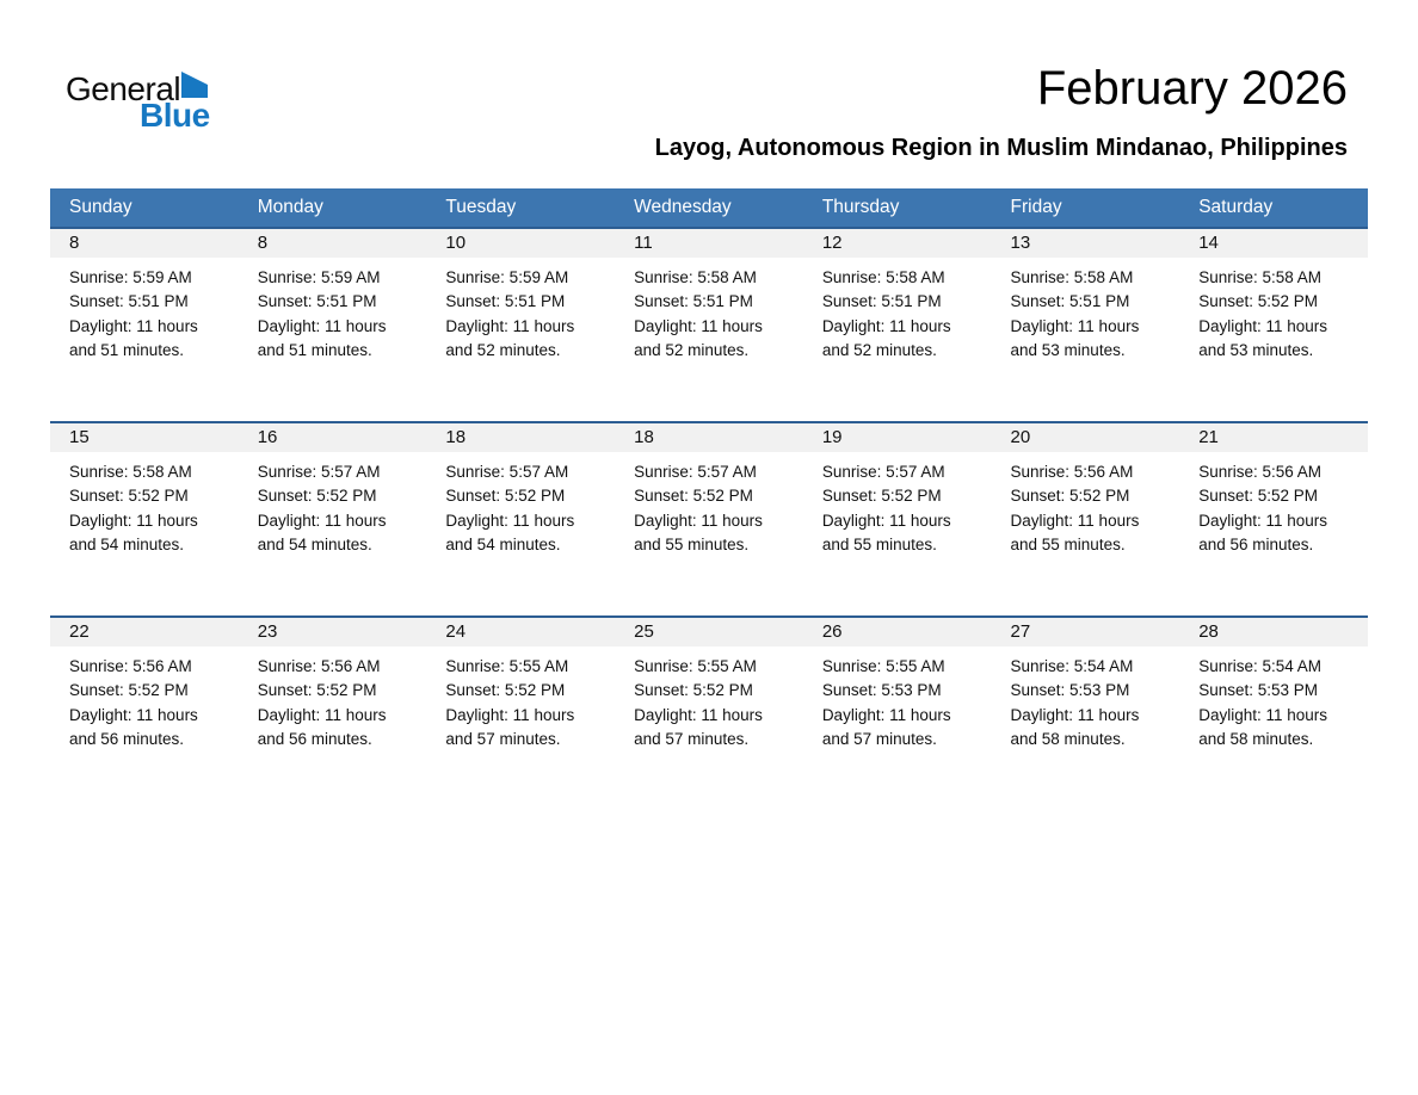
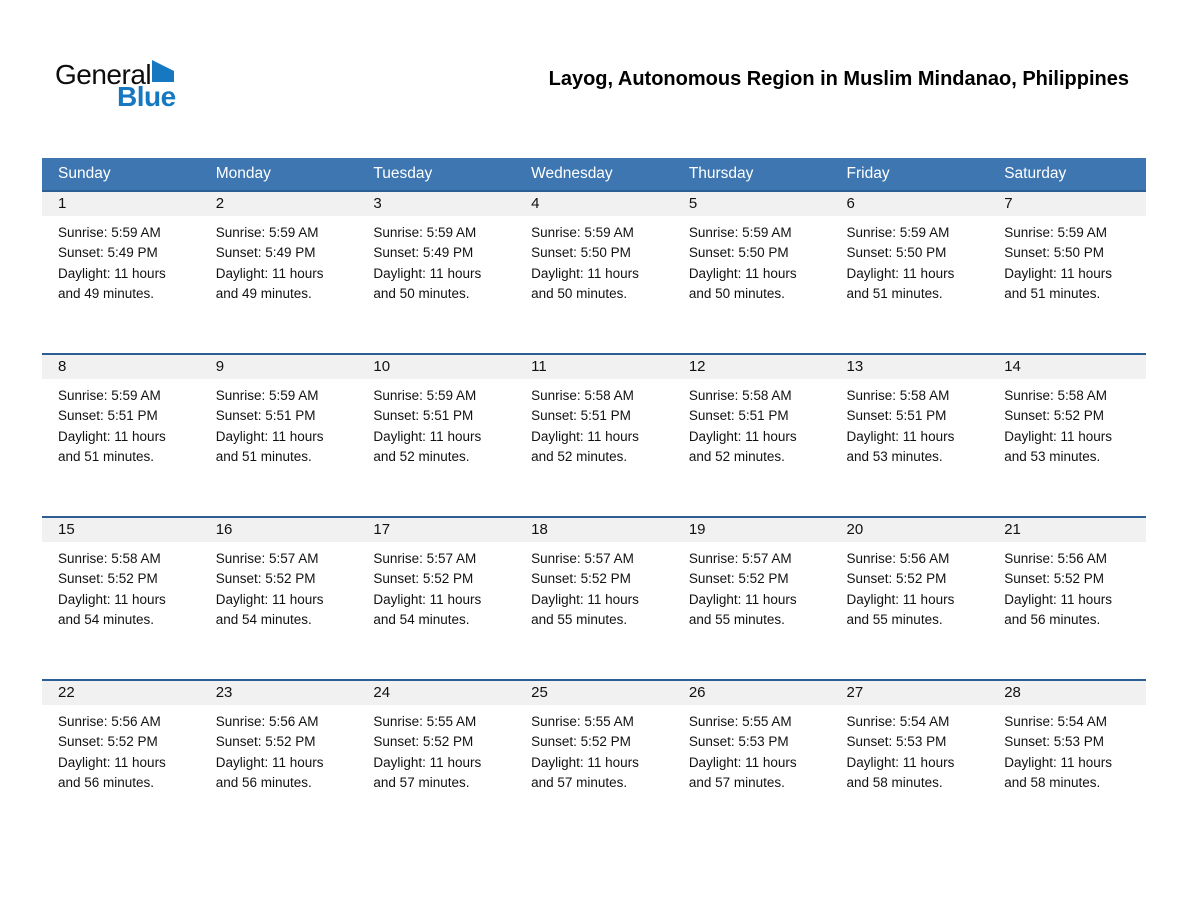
  General
  Blue
- February 2026
  Layog, Autonomous Region in Muslim Mindanao, Philippines
  Sunday	Monday	Tuesday	Wednesday	Thursday	Friday	Saturday
+ 1Sunrise: 5:59 AMSunset: 5:49 PMDaylight: 11 hours and 49 minutes.	2Sunrise: 5:59 AMSunset: 5:49 PMDaylight: 11 hours and 49 minutes.	3Sunrise: 5:59 AMSunset: 5:49 PMDaylight: 11 hours and 50 minutes.	4Sunrise: 5:59 AMSunset: 5:50 PMDaylight: 11 hours and 50 minutes.	5Sunrise: 5:59 AMSunset: 5:50 PMDaylight: 11 hours and 50 minutes.	6Sunrise: 5:59 AMSunset: 5:50 PMDaylight: 11 hours and 51 minutes.	7Sunrise: 5:59 AMSunset: 5:50 PMDaylight: 11 hours and 51 minutes.
- 8Sunrise: 5:59 AMSunset: 5:51 PMDaylight: 11 hours and 51 minutes.	8Sunrise: 5:59 AMSunset: 5:51 PMDaylight: 11 hours and 51 minutes.	10Sunrise: 5:59 AMSunset: 5:51 PMDaylight: 11 hours and 52 minutes.	11Sunrise: 5:58 AMSunset: 5:51 PMDaylight: 11 hours and 52 minutes.	12Sunrise: 5:58 AMSunset: 5:51 PMDaylight: 11 hours and 52 minutes.	13Sunrise: 5:58 AMSunset: 5:51 PMDaylight: 11 hours and 53 minutes.	14Sunrise: 5:58 AMSunset: 5:52 PMDaylight: 11 hours and 53 minutes.
+ 8Sunrise: 5:59 AMSunset: 5:51 PMDaylight: 11 hours and 51 minutes.	9Sunrise: 5:59 AMSunset: 5:51 PMDaylight: 11 hours and 51 minutes.	10Sunrise: 5:59 AMSunset: 5:51 PMDaylight: 11 hours and 52 minutes.	11Sunrise: 5:58 AMSunset: 5:51 PMDaylight: 11 hours and 52 minutes.	12Sunrise: 5:58 AMSunset: 5:51 PMDaylight: 11 hours and 52 minutes.	13Sunrise: 5:58 AMSunset: 5:51 PMDaylight: 11 hours and 53 minutes.	14Sunrise: 5:58 AMSunset: 5:52 PMDaylight: 11 hours and 53 minutes.
- 15Sunrise: 5:58 AMSunset: 5:52 PMDaylight: 11 hours and 54 minutes.	16Sunrise: 5:57 AMSunset: 5:52 PMDaylight: 11 hours and 54 minutes.	18Sunrise: 5:57 AMSunset: 5:52 PMDaylight: 11 hours and 54 minutes.	18Sunrise: 5:57 AMSunset: 5:52 PMDaylight: 11 hours and 55 minutes.	19Sunrise: 5:57 AMSunset: 5:52 PMDaylight: 11 hours and 55 minutes.	20Sunrise: 5:56 AMSunset: 5:52 PMDaylight: 11 hours and 55 minutes.	21Sunrise: 5:56 AMSunset: 5:52 PMDaylight: 11 hours and 56 minutes.
+ 15Sunrise: 5:58 AMSunset: 5:52 PMDaylight: 11 hours and 54 minutes.	16Sunrise: 5:57 AMSunset: 5:52 PMDaylight: 11 hours and 54 minutes.	17Sunrise: 5:57 AMSunset: 5:52 PMDaylight: 11 hours and 54 minutes.	18Sunrise: 5:57 AMSunset: 5:52 PMDaylight: 11 hours and 55 minutes.	19Sunrise: 5:57 AMSunset: 5:52 PMDaylight: 11 hours and 55 minutes.	20Sunrise: 5:56 AMSunset: 5:52 PMDaylight: 11 hours and 55 minutes.	21Sunrise: 5:56 AMSunset: 5:52 PMDaylight: 11 hours and 56 minutes.
  22Sunrise: 5:56 AMSunset: 5:52 PMDaylight: 11 hours and 56 minutes.	23Sunrise: 5:56 AMSunset: 5:52 PMDaylight: 11 hours and 56 minutes.	24Sunrise: 5:55 AMSunset: 5:52 PMDaylight: 11 hours and 57 minutes.	25Sunrise: 5:55 AMSunset: 5:52 PMDaylight: 11 hours and 57 minutes.	26Sunrise: 5:55 AMSunset: 5:53 PMDaylight: 11 hours and 57 minutes.	27Sunrise: 5:54 AMSunset: 5:53 PMDaylight: 11 hours and 58 minutes.	28Sunrise: 5:54 AMSunset: 5:53 PMDaylight: 11 hours and 58 minutes.
